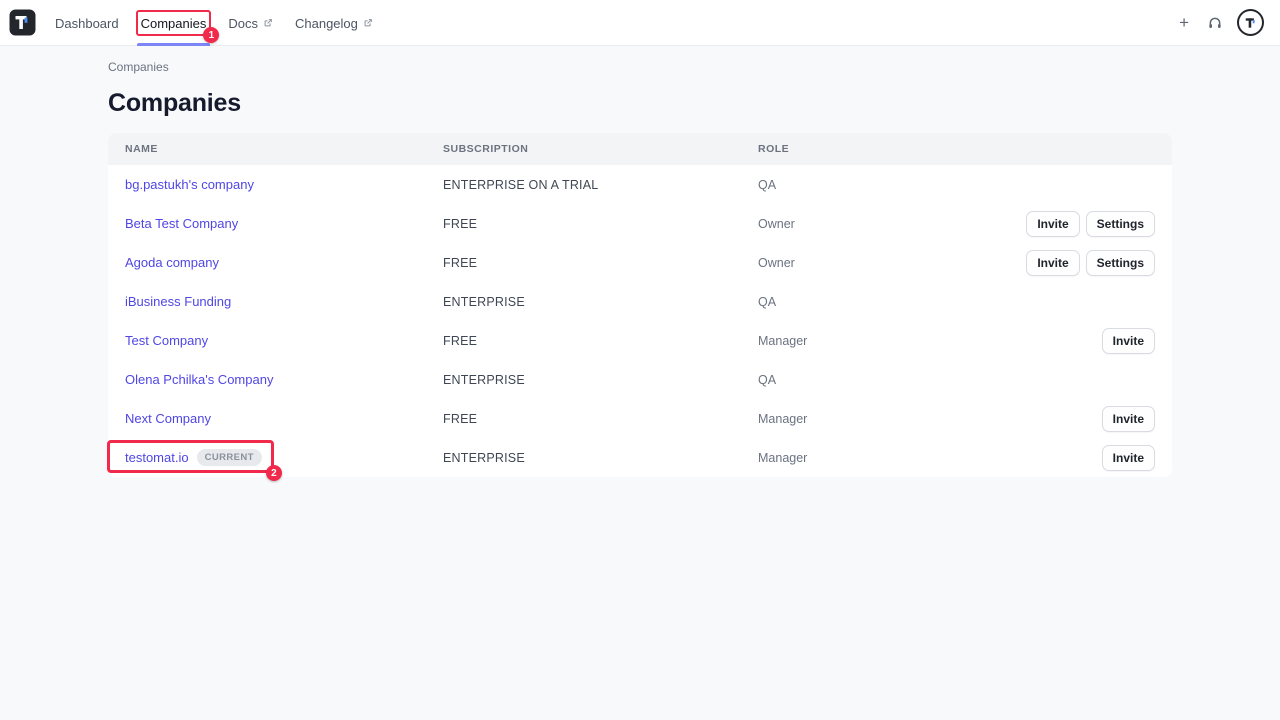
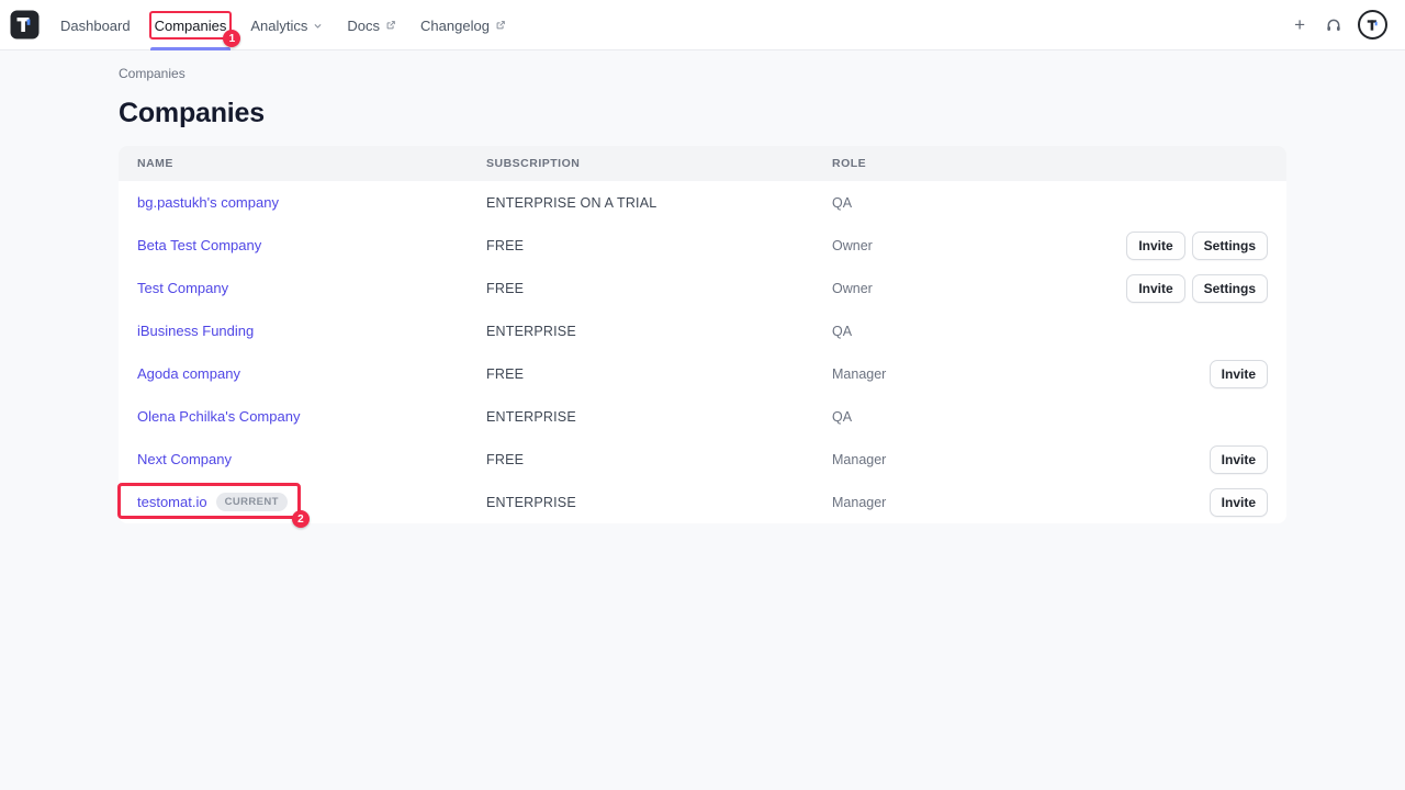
  Dashboard
  Companies
  1
+ Analytics
  Docs
  Changelog
  +
  Companies
  Companies
  NAME
  SUBSCRIPTION
  ROLE
  bg.pastukh's company
  ENTERPRISE ON A TRIAL
  QA
  Beta Test Company
  FREE
  Owner
  Invite
  Settings
- Agoda company
+ Test Company
  FREE
  Owner
  Invite
  Settings
  iBusiness Funding
  ENTERPRISE
  QA
- Test Company
+ Agoda company
  FREE
  Manager
  Invite
  Olena Pchilka's Company
  ENTERPRISE
  QA
  Next Company
  FREE
  Manager
  Invite
  testomat.io
  CURRENT
  2
  ENTERPRISE
  Manager
  Invite
